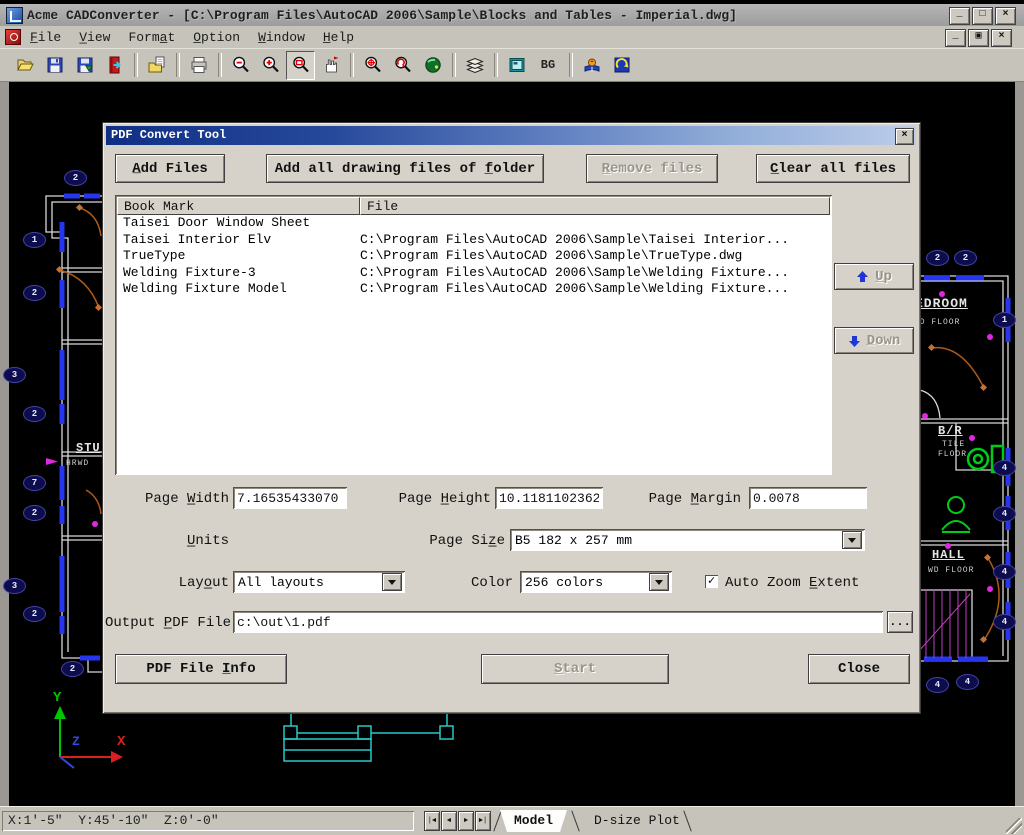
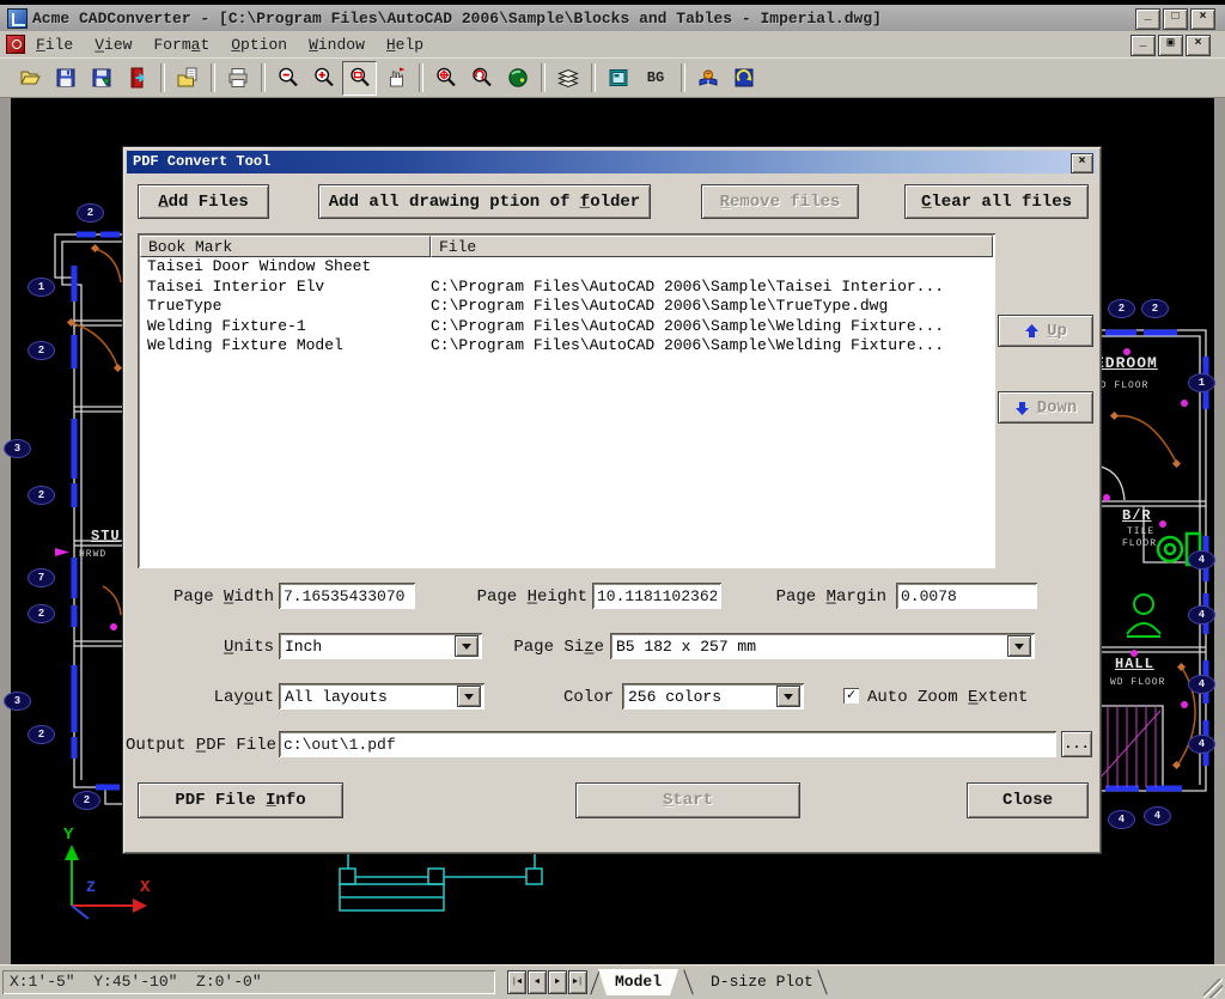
  Acme CADConverter - [C:\Program Files\AutoCAD 2006\Sample\Blocks and Tables - Imperial.dwg]
  _
  □
  ×
  F̲ile
  V̲iew
  Forma̲t
  O̲ption
  W̲indow
  H̲elp
  _
  ▣
  ×
  BG
  2
  1
  2
  3
  2
  7
  2
  3
  2
  2
  2
  2
  1
  4
  4
  4
  4
  4
  4
  STU
  HRWD
  DROOM
  D FLOOR
  B/R
  TILE
  FLOOR
  HALL
  WD FLOOR
  Y
  X
  Z
  PDF Convert Tool
  ×
  A̲dd Files
- Add all drawing files of f̲older
+ Add all drawing ption of f̲older
  R̲emove files
  C̲lear all files
  Book Mark
  File
  Taisei Door Window Sheet
  Taisei Interior Elv
  C:\Program Files\AutoCAD 2006\Sample\Taisei Interior...
  TrueType
  C:\Program Files\AutoCAD 2006\Sample\TrueType.dwg
- Welding Fixture-3
+ Welding Fixture-1
  C:\Program Files\AutoCAD 2006\Sample\Welding Fixture...
  Welding Fixture Model
  C:\Program Files\AutoCAD 2006\Sample\Welding Fixture...
  U̲p
  D̲own
  Page W̲idth
  7.16535433070
  Page H̲eight
  10.1181102362
  Page M̲argin
  0.0078
  U̲nits
+ Inch
  Page Siz̲e
  B5 182 x 257 mm
  Layo̲ut
  All layouts
  Color
  256 colors
  ✓
  Auto Zoom E̲xtent
  Output P̲DF File
  c:\out\1.pdf
  ...
  PDF File I̲nfo
  S̲tart
  Close
  X:1'-5" Y:45'-10" Z:0'-0"
  |◄
  ◄
  ►
  ►|
  Model
  D-size Plot
